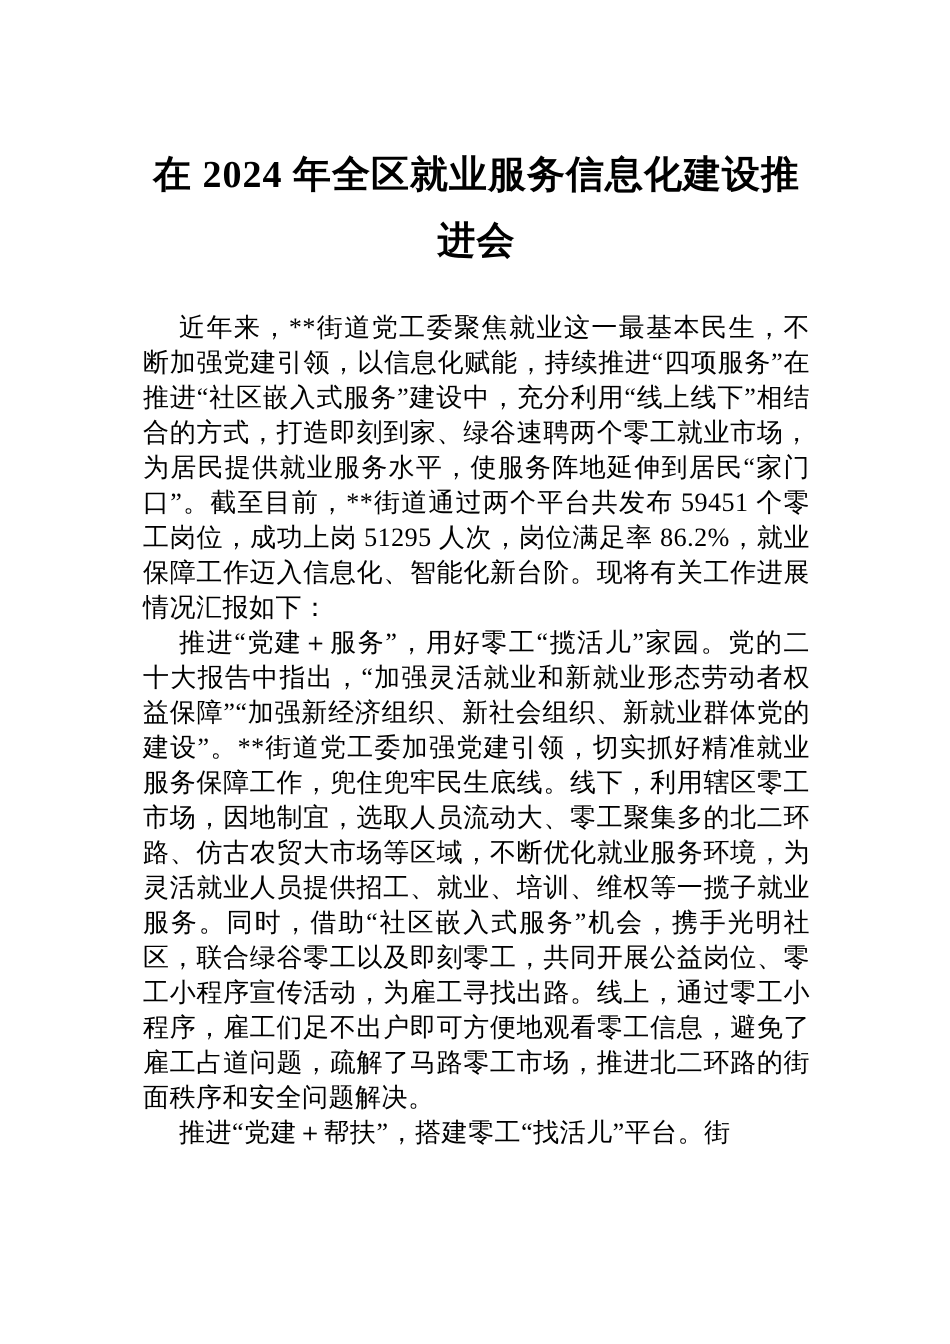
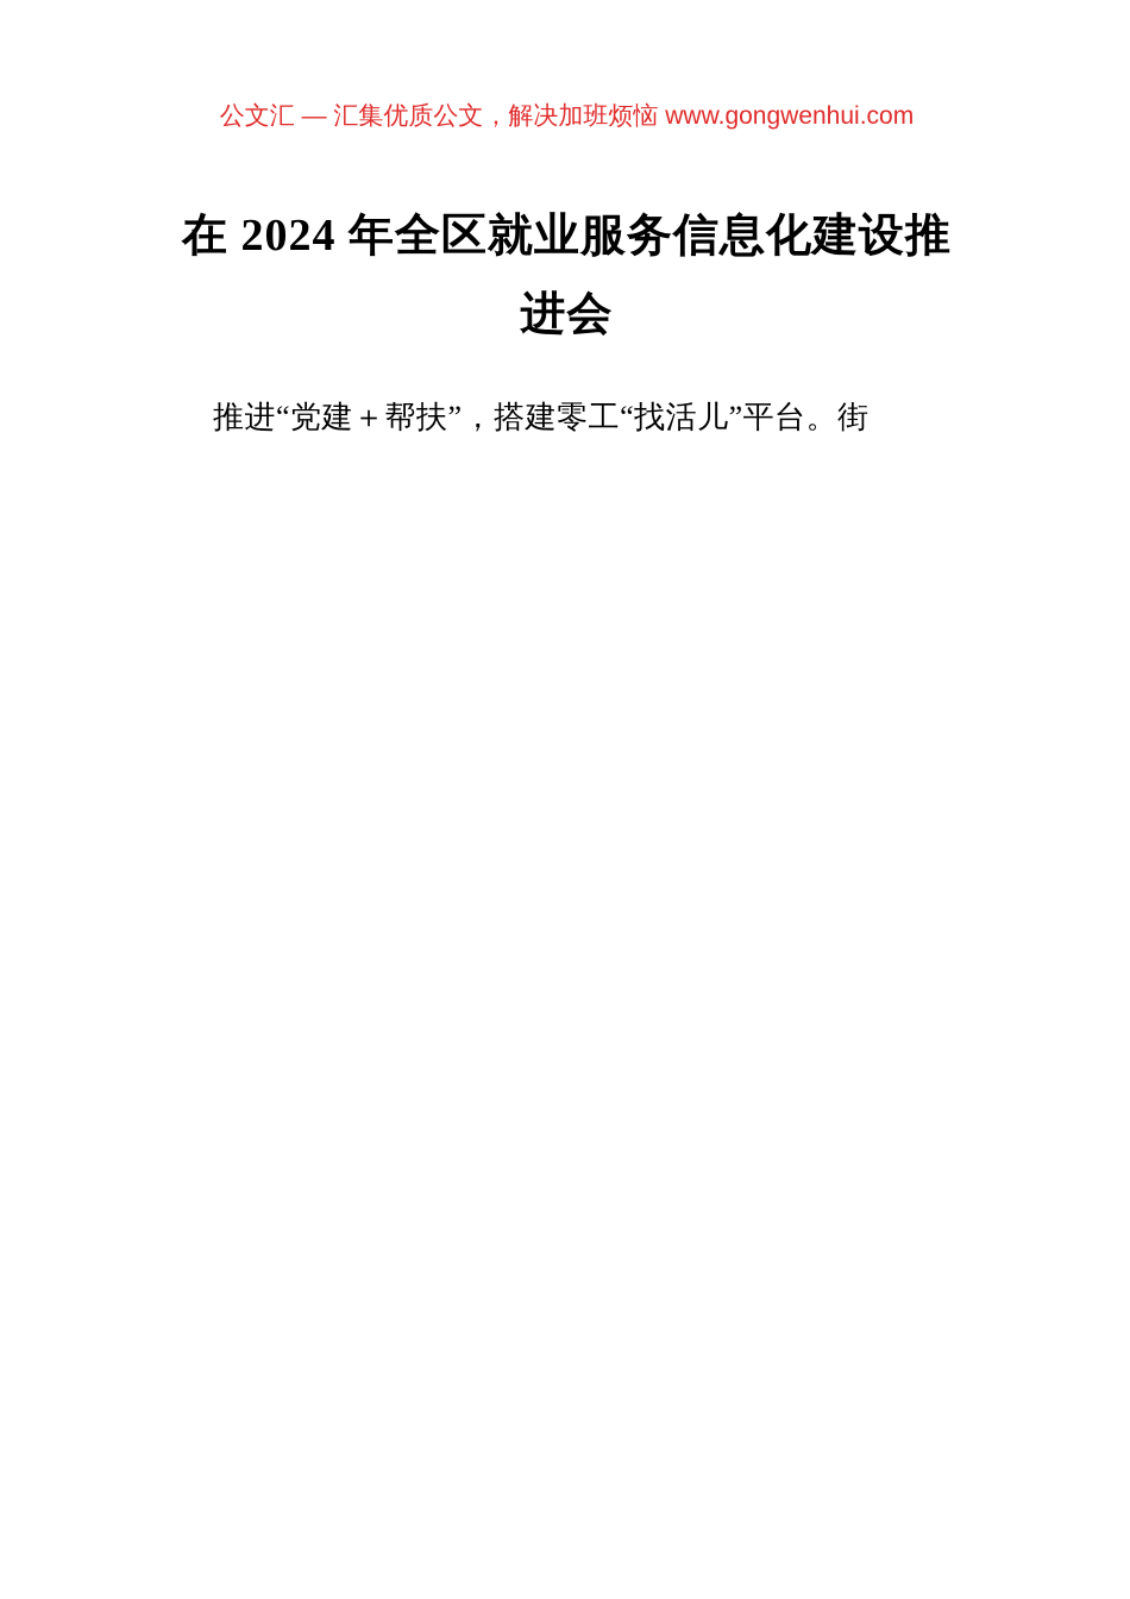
+ 公文汇 — 汇集优质公文，解决加班烦恼 www.gongwenhui.com
  在 2024 年全区就业服务信息化建设推进会
- 近年来，**街道党工委聚焦就业这一最基本民生，不断加强党建引领，以信息化赋能，持续推进“四项服务”在推进“社区嵌入式服务”建设中，充分利用“线上线下”相结合的方式，打造即刻到家、绿谷速聘两个零工就业市场，为居民提供就业服务水平，使服务阵地延伸到居民“家门口”。截至目前，**街道通过两个平台共发布 59451 个零工岗位，成功上岗 51295 人次，岗位满足率 86.2%，就业保障工作迈入信息化、智能化新台阶。现将有关工作进展情况汇报如下：
- 推进“党建＋服务”，用好零工“揽活儿”家园。党的二十大报告中指出，“加强灵活就业和新就业形态劳动者权益保障”“加强新经济组织、新社会组织、新就业群体党的建设”。**街道党工委加强党建引领，切实抓好精准就业服务保障工作，兜住兜牢民生底线。线下，利用辖区零工市场，因地制宜，选取人员流动大、零工聚集多的北二环路、仿古农贸大市场等区域，不断优化就业服务环境，为灵活就业人员提供招工、就业、培训、维权等一揽子就业服务。同时，借助“社区嵌入式服务”机会，携手光明社区，联合绿谷零工以及即刻零工，共同开展公益岗位、零工小程序宣传活动，为雇工寻找出路。线上，通过零工小程序，雇工们足不出户即可方便地观看零工信息，避免了雇工占道问题，疏解了马路零工市场，推进北二环路的街面秩序和安全问题解决。
  推进“党建＋帮扶”，搭建零工“找活儿”平台。街
